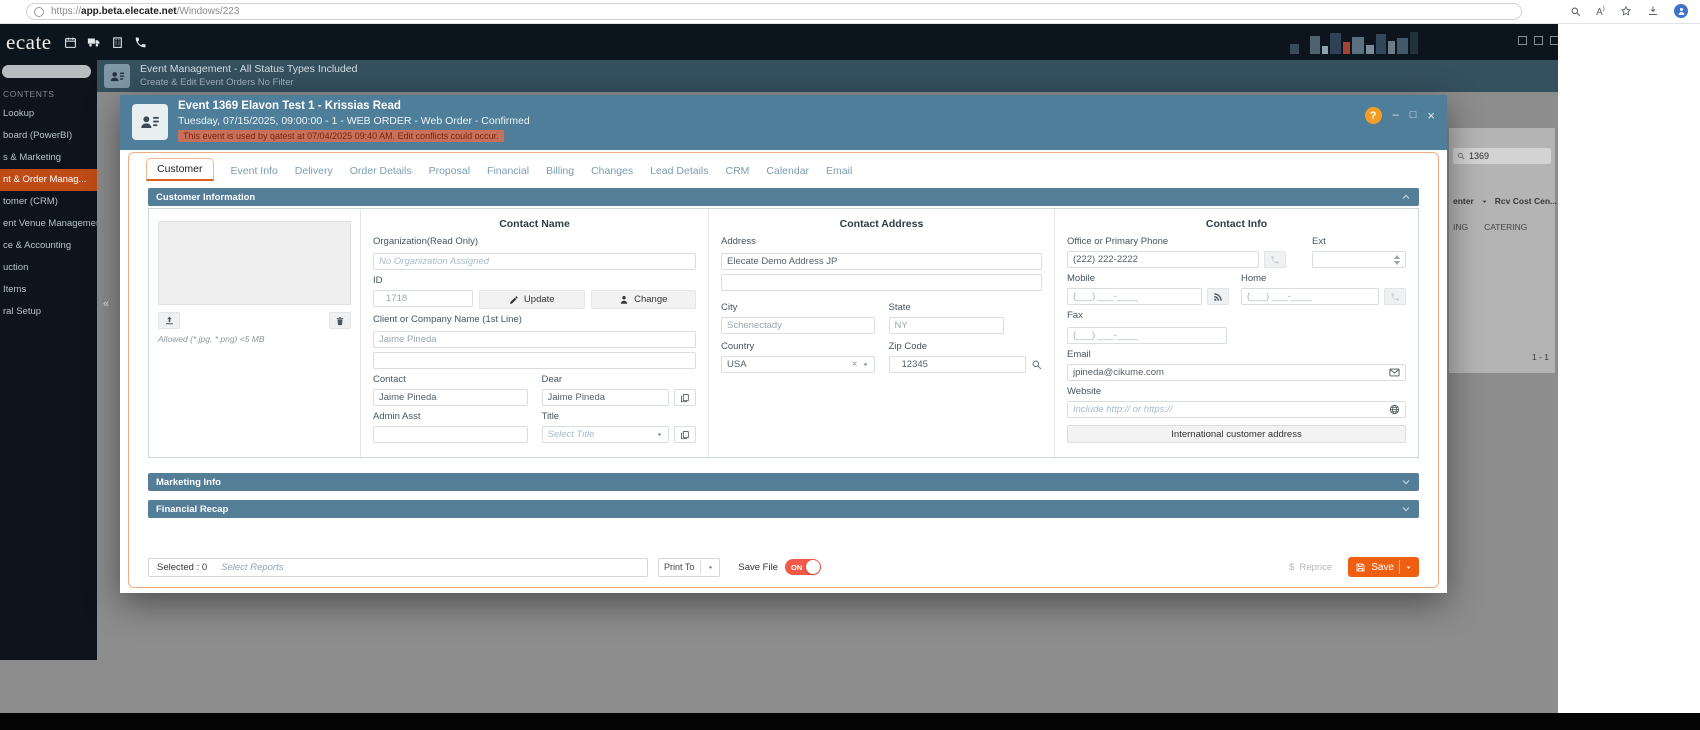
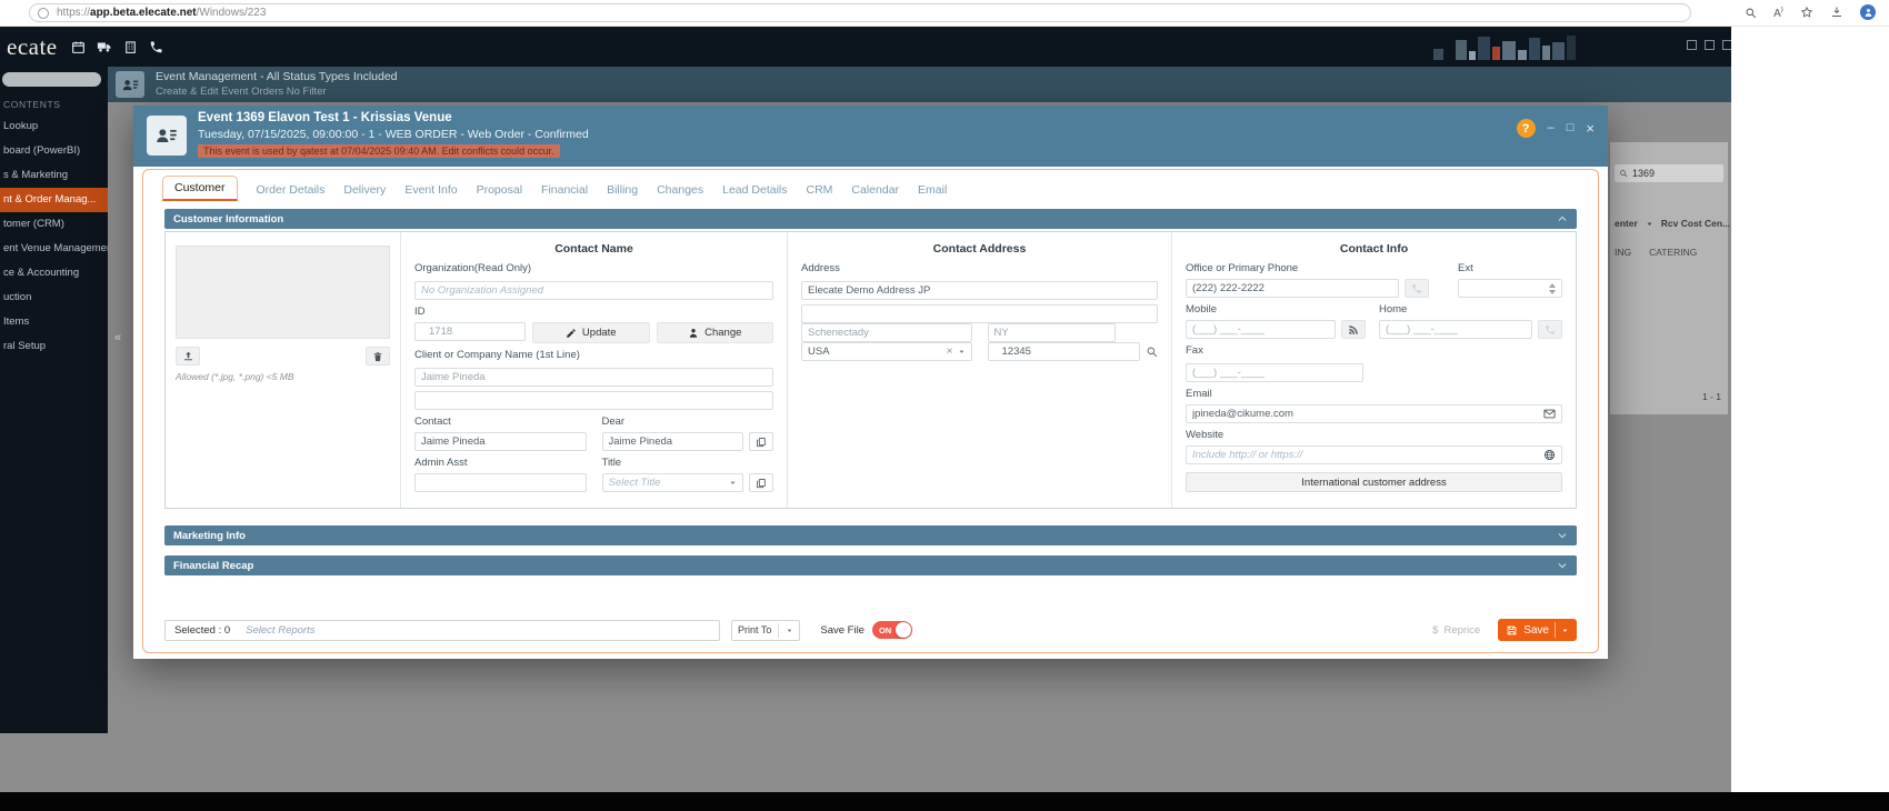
  https://
  app.beta.elecate.net
  /Windows/223
  A⁾
  ecate
  Event Management - All Status Types Included
  Create & Edit Event Orders No Filter
  «
  1369
  enter
  Rcv Cost Cen...
  ING
  CATERING
  1 - 1
  CONTENTS
  Lookup
  board (PowerBI)
  s & Marketing
  nt & Order Manag...
  tomer (CRM)
  ent Venue Manageme
  ce & Accounting
  uction
  Items
  ral Setup
- Event 1369 Elavon Test 1 - Krissias Read
+ Event 1369 Elavon Test 1 - Krissias Venue
  Tuesday, 07/15/2025, 09:00:00 - 1 - WEB ORDER - Web Order - Confirmed
  This event is used by qatest at 07/04/2025 09:40 AM. Edit conflicts could occur.
  ?
  –
  □
  ×
  Customer
- Event Info
+ Order Details
  Delivery
- Order Details
+ Event Info
  Proposal
  Financial
  Billing
  Changes
  Lead Details
  CRM
  Calendar
  Email
  Customer Information
  Allowed (*.jpg, *.png) <5 MB
  Contact Name
  Organization(Read Only)
  No Organization Assigned
  ID
  1718
  Update
  Change
  Client or Company Name (1st Line)
  Jaime Pineda
  Contact
  Dear
  Jaime Pineda
  Jaime Pineda
  Admin Asst
  Title
  Select Title
  Contact Address
  Address
  Elecate Demo Address JP
- City
- State
  Schenectady
  NY
- Country
- Zip Code
  USA
  ×
  12345
  Contact Info
  Office or Primary Phone
  Ext
  (222) 222-2222
  Mobile
  Home
  (___) ___-____
  (___) ___-____
  Fax
  (___) ___-____
  Email
  jpineda@cikume.com
  Website
  Include http:// or https://
  International customer address
  Marketing Info
  Financial Recap
  Selected : 0
  Select Reports
  Print To
  Save File
  ON
  $
  Reprice
  Save
